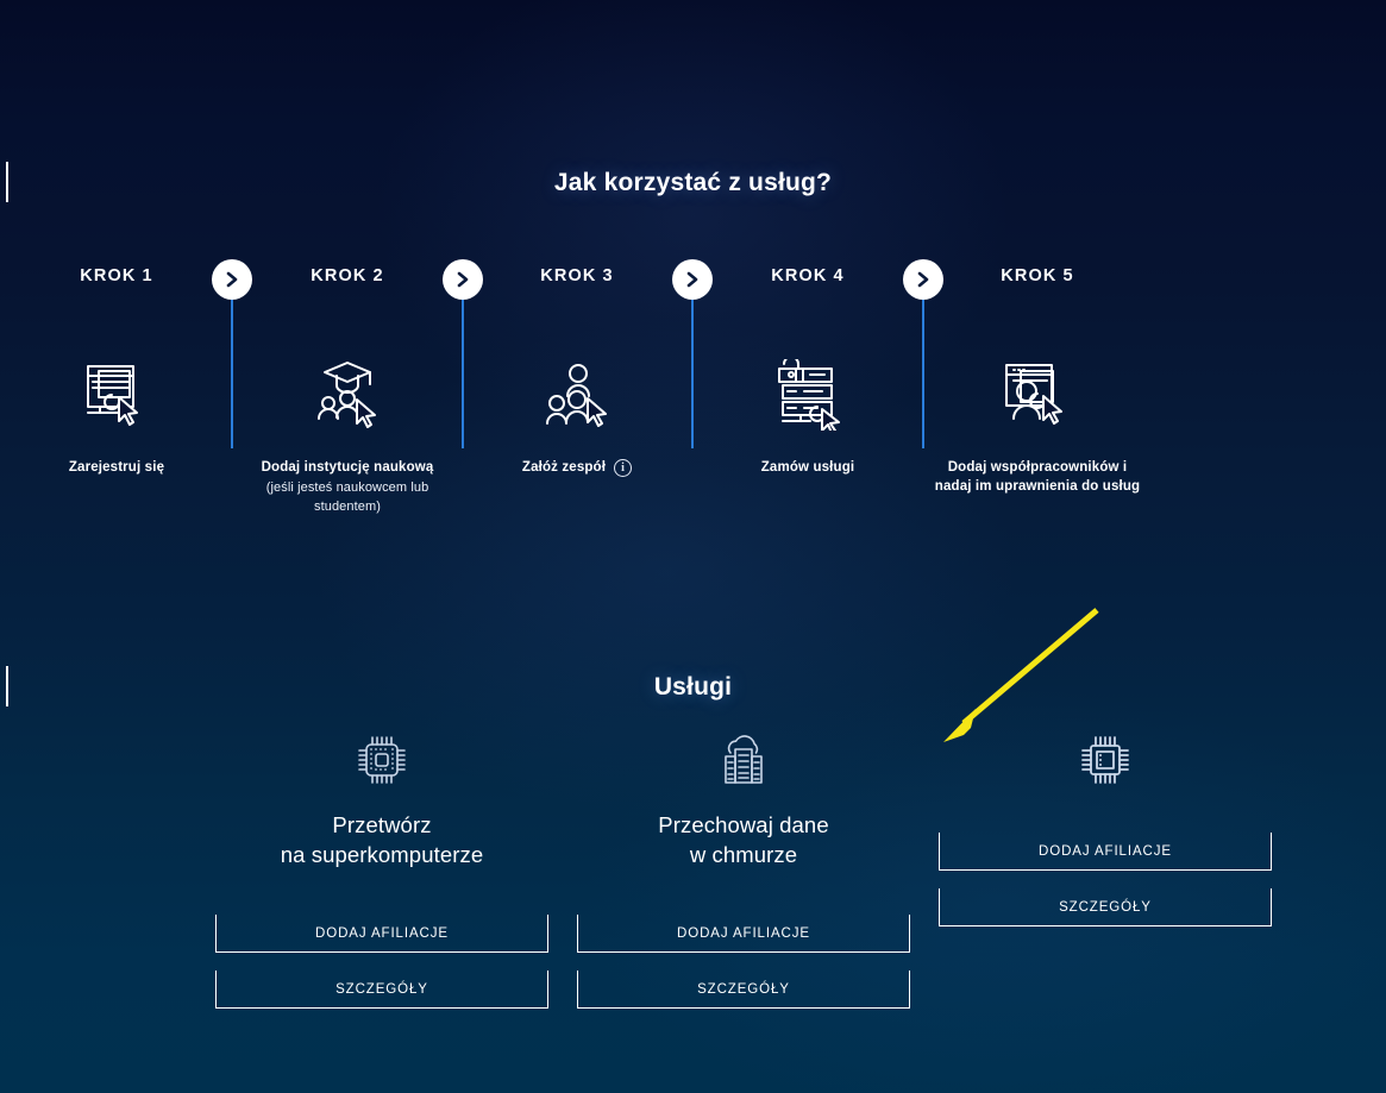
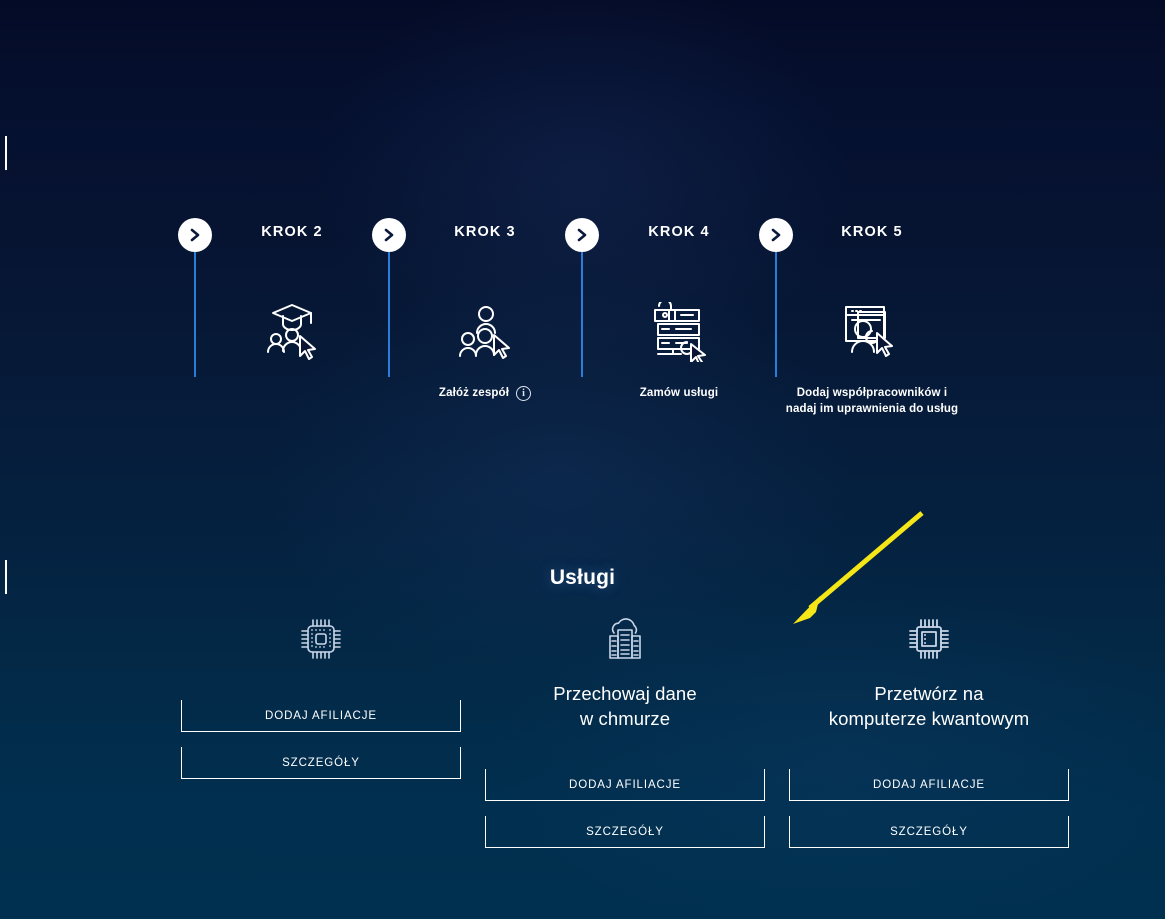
- Jak korzystać z usług?
- KROK 1
- Zarejestruj się
  KROK 2
- Dodaj instytucję naukową
- (jeśli jesteś naukowcem lub studentem)
  KROK 3
  Załóż zespół
  i
  KROK 4
  Zamów usługi
  KROK 5
  Dodaj współpracowników i nadaj im uprawnienia do usług
  Usługi
- Przetwórz
- na superkomputerze
  DODAJ AFILIACJE
  SZCZEGÓŁY
  Przechowaj dane
  w chmurze
  DODAJ AFILIACJE
  SZCZEGÓŁY
+ Przetwórz na
+ komputerze kwantowym
  DODAJ AFILIACJE
  SZCZEGÓŁY
